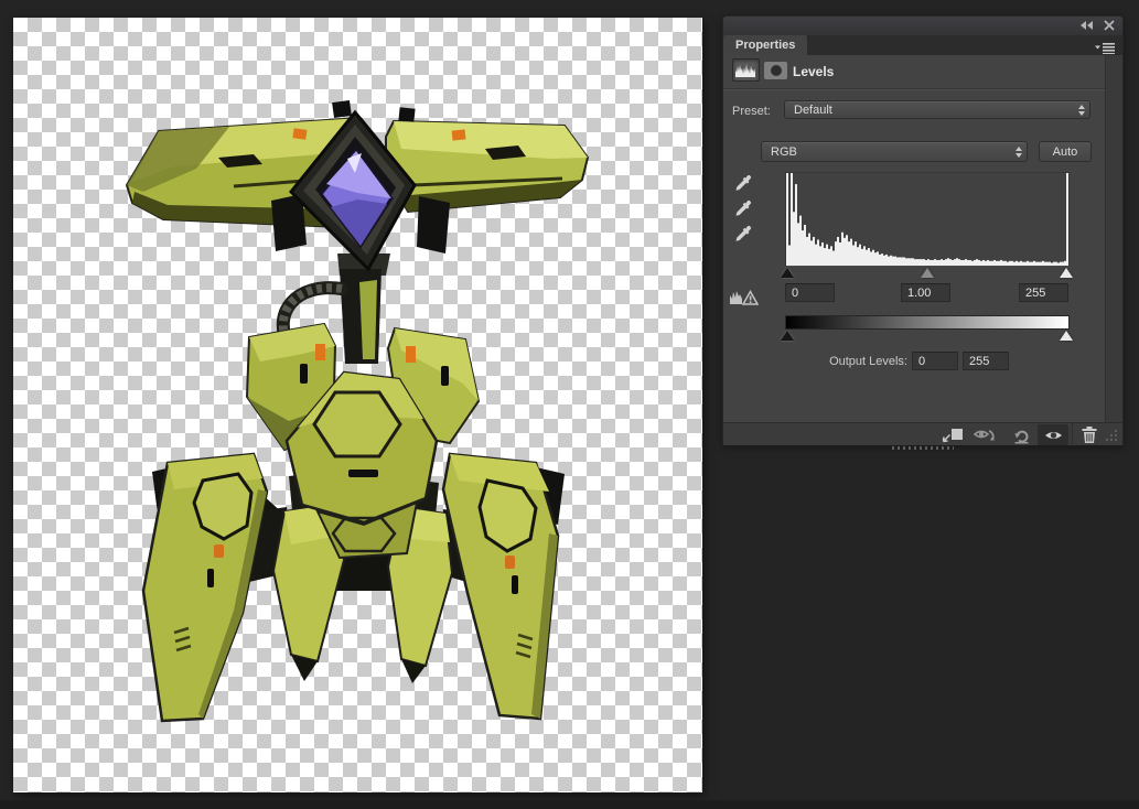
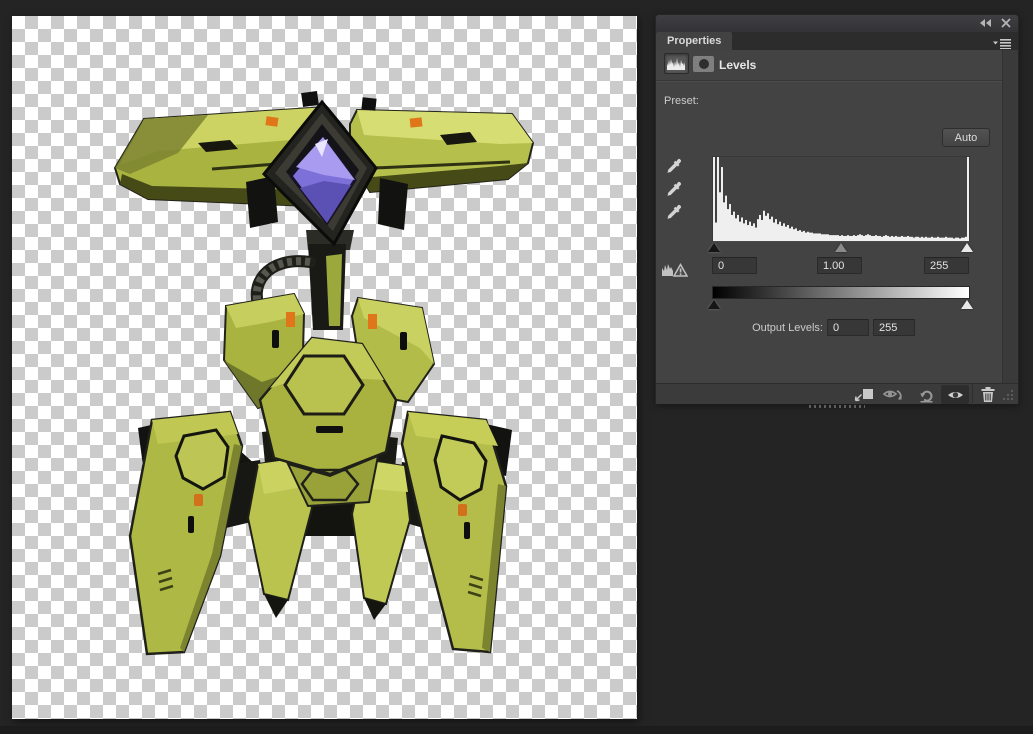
  Properties
  Levels
  Preset:
- Default
- RGB
  Auto
  0
  1.00
  255
  Output Levels:
  0
  255
